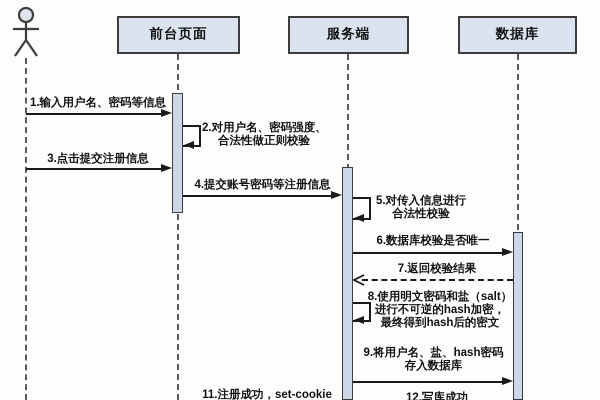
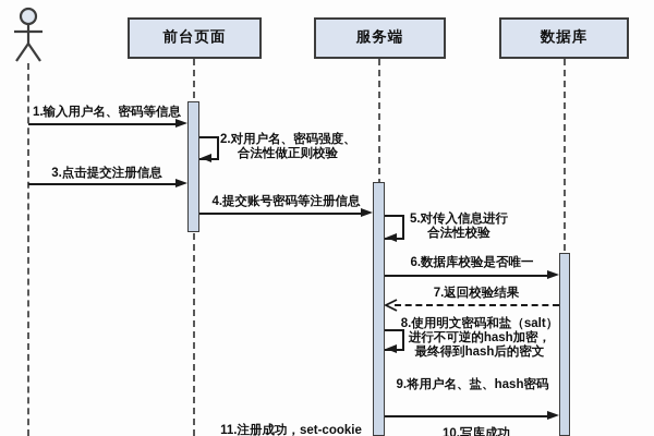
  前台页面
  服务端
  数据库
  1.输入用户名、密码等信息
  2.对用户名、密码强度、
  合法性做正则校验
  3.点击提交注册信息
  4.提交账号密码等注册信息
  5.对传入信息进行
  合法性校验
  6.数据库校验是否唯一
  7.返回校验结果
  8.使用明文密码和盐（salt）
  进行不可逆的hash加密，
  最终得到hash后的密文
  9.将用户名、盐、hash密码
- 存入数据库
- 12.写库成功
+ 10.写库成功
  11.注册成功，set-cookie
